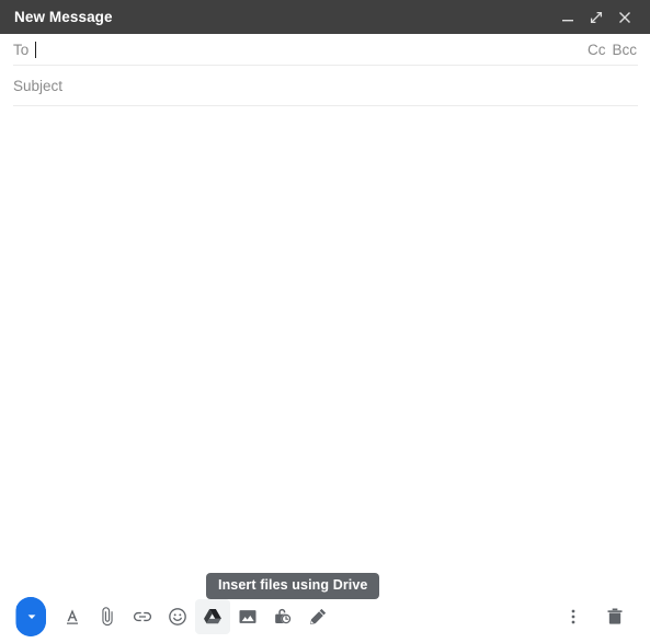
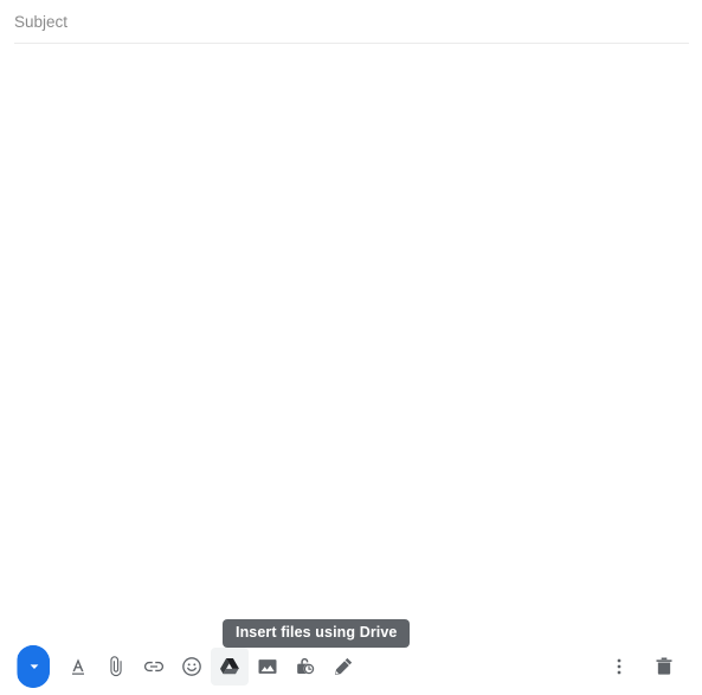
- New Message
- To
- Cc
- Bcc
  Subject
  Insert files using Drive
